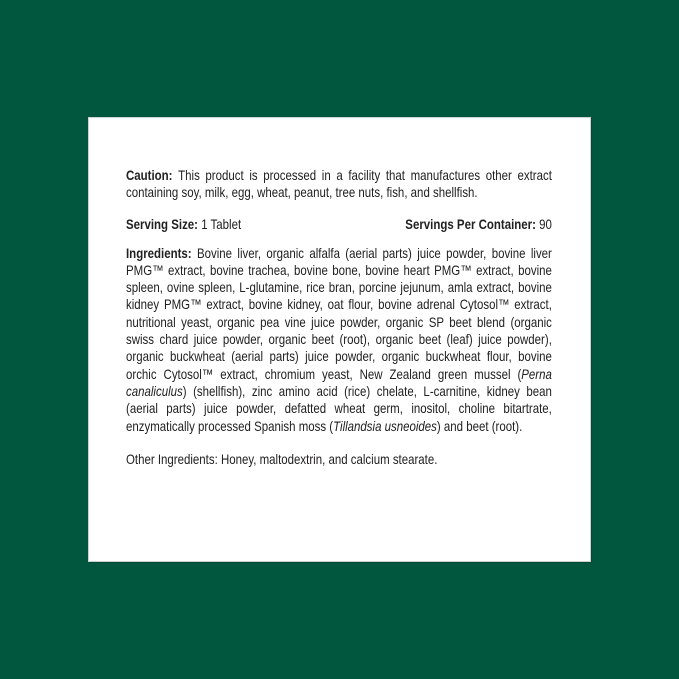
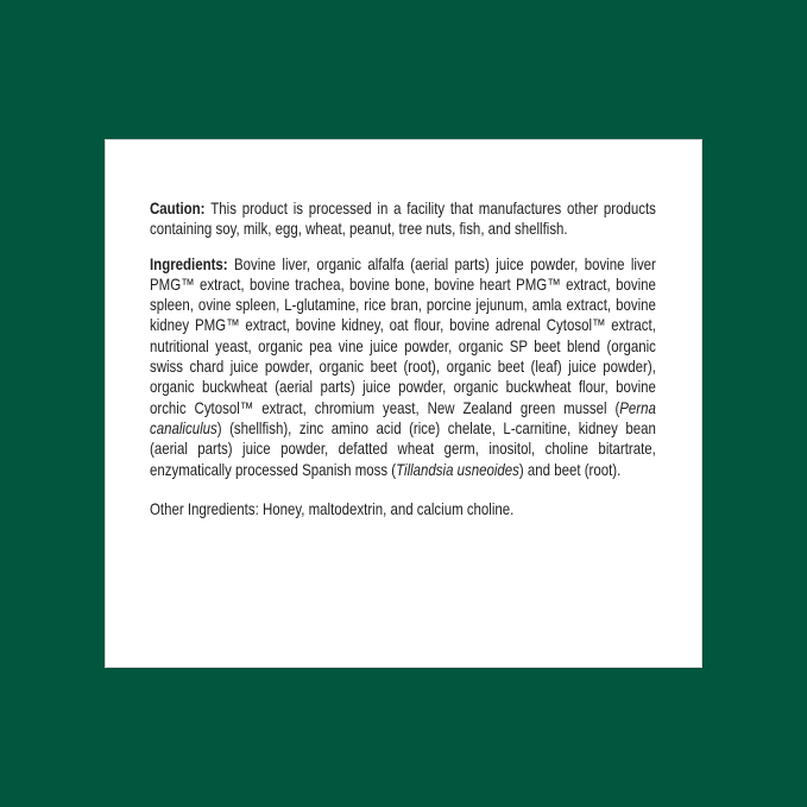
- Caution: This product is processed in a facility that manufactures other extract containing soy, milk, egg, wheat, peanut, tree nuts, fish, and shellfish.
+ Caution: This product is processed in a facility that manufactures other products containing soy, milk, egg, wheat, peanut, tree nuts, fish, and shellfish.
- Serving Size: 1 Tablet
- Servings Per Container: 90
  Ingredients: Bovine liver, organic alfalfa (aerial parts) juice powder, bovine liver PMG™ extract, bovine trachea, bovine bone, bovine heart PMG™ extract, bovine spleen, ovine spleen, L-glutamine, rice bran, porcine jejunum, amla extract, bovine kidney PMG™ extract, bovine kidney, oat flour, bovine adrenal Cytosol™ extract, nutritional yeast, organic pea vine juice powder, organic SP beet blend (organic swiss chard juice powder, organic beet (root), organic beet (leaf) juice powder), organic buckwheat (aerial parts) juice powder, organic buckwheat flour, bovine orchic Cytosol™ extract, chromium yeast, New Zealand green mussel (Perna canaliculus) (shellfish), zinc amino acid (rice) chelate, L-carnitine, kidney bean (aerial parts) juice powder, defatted wheat germ, inositol, choline bitartrate, enzymatically processed Spanish moss (Tillandsia usneoides) and beet (root).
- Other Ingredients: Honey, maltodextrin, and calcium stearate.
+ Other Ingredients: Honey, maltodextrin, and calcium choline.
